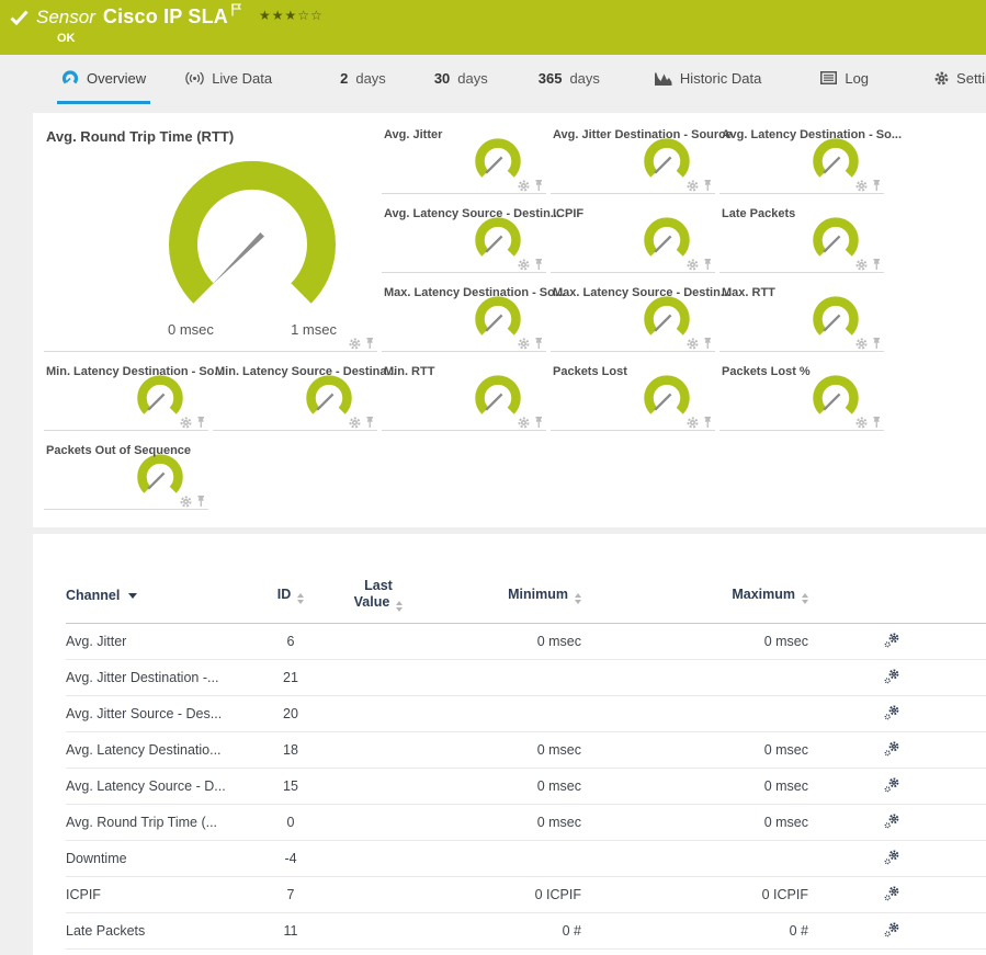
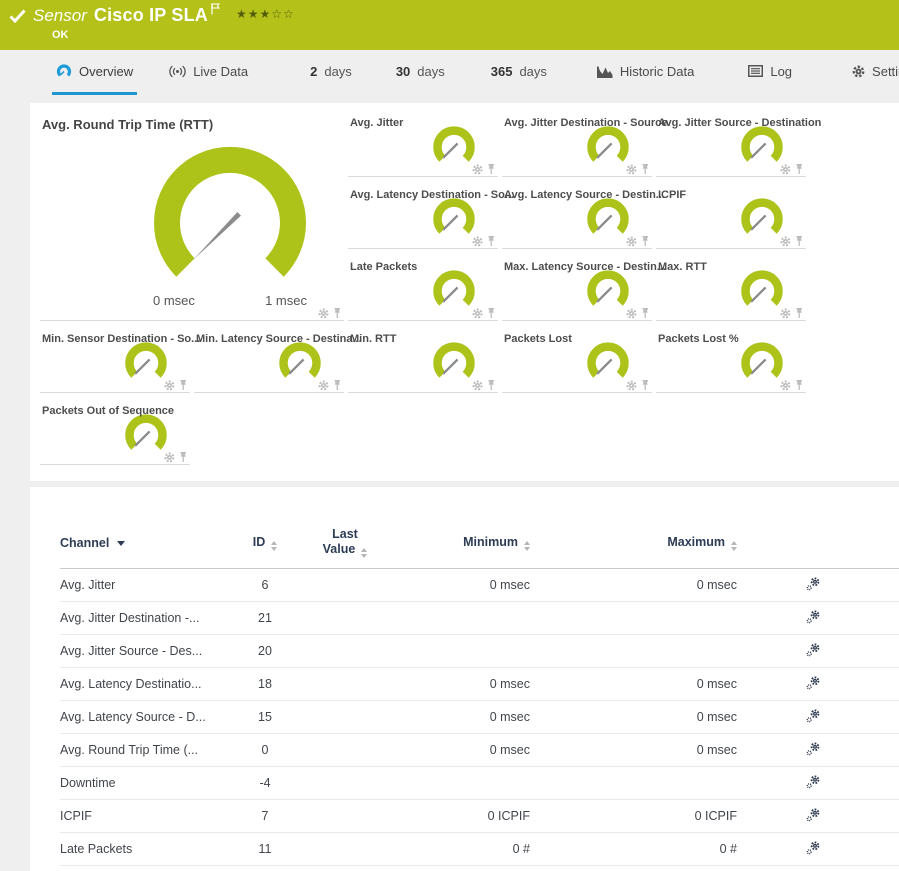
  Sensor
  Cisco IP SLA
  ★★★☆☆
  OK
  Overview
  Live Data
  2
  days
  30
  days
  365
  days
  Historic Data
  Log
  Avg. Round Trip Time (RTT)
  0 msec
  1 msec
  Avg. Jitter
  Avg. Jitter Destination - Source
+ Avg. Jitter Source - Destination
  Avg. Latency Destination - So...
  Avg. Latency Source - Destin...
  ICPIF
  Late Packets
- Max. Latency Destination - So...
  Max. Latency Source - Destin...
  Max. RTT
- Min. Latency Destination - So...
+ Min. Sensor Destination - So...
  Min. Latency Source - Destina...
  Min. RTT
  Packets Lost
  Packets Lost %
  Packets Out of Sequence
  Channel
  ID
  Last Value
  Minimum
  Maximum
  Avg. Jitter
  6
  0 msec
  0 msec
  Avg. Jitter Destination -...
  21
  Avg. Jitter Source - Des...
  20
  Avg. Latency Destinatio...
  18
  0 msec
  0 msec
  Avg. Latency Source - D...
  15
  0 msec
  0 msec
  Avg. Round Trip Time (...
  0
  0 msec
  0 msec
  Downtime
  -4
  ICPIF
  7
  0 ICPIF
  0 ICPIF
  Late Packets
  11
  0 #
  0 #
